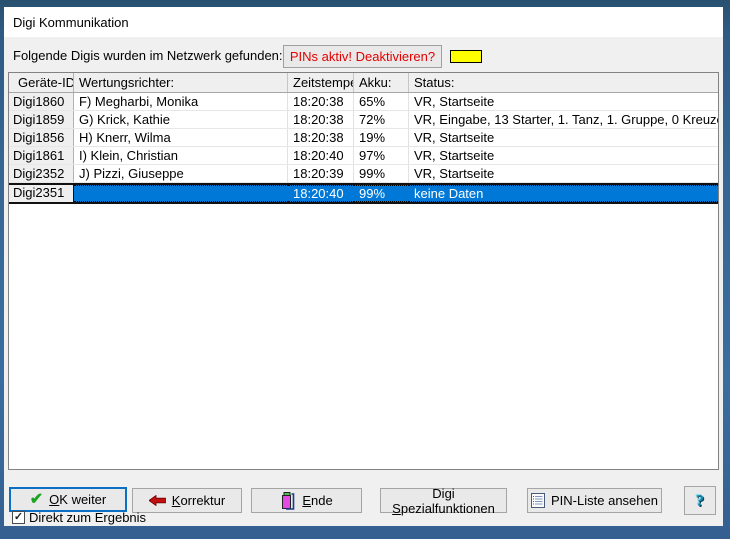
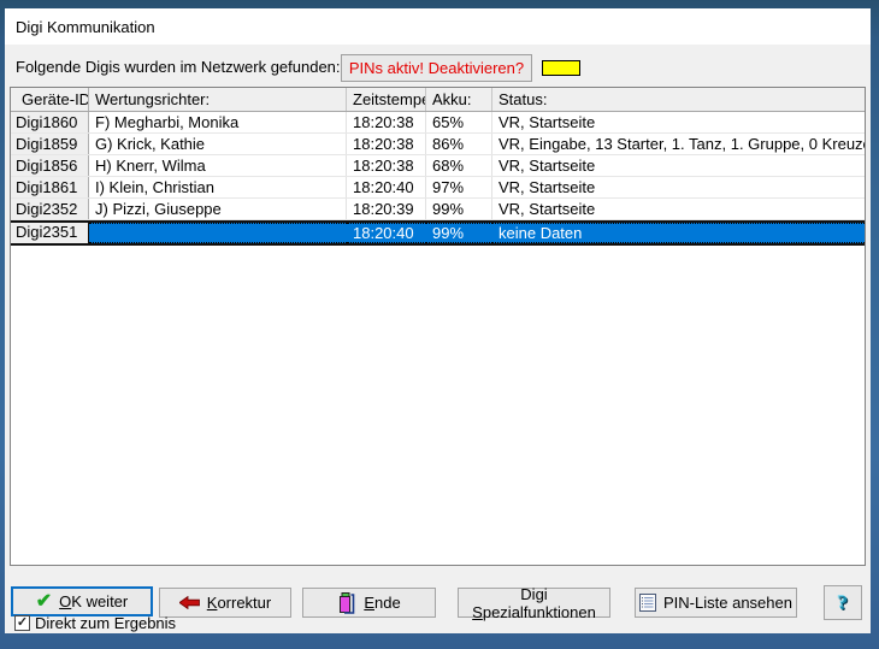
  Digi Kommunikation
  Folgende Digis wurden im Netzwerk gefunden:
  PINs aktiv! Deaktivieren?
  Geräte-ID
  Wertungsrichter:
  Zeitstempe
  Akku:
  Status:
  Digi1860
  F) Megharbi, Monika
  18:20:38
  65%
  VR, Startseite
  Digi1859
  G) Krick, Kathie
  18:20:38
- 72%
+ 86%
  VR, Eingabe, 13 Starter, 1. Tanz, 1. Gruppe, 0 Kreuz
  Digi1856
  H) Knerr, Wilma
  18:20:38
- 19%
+ 68%
  VR, Startseite
  Digi1861
  I) Klein, Christian
  18:20:40
  97%
  VR, Startseite
  Digi2352
  J) Pizzi, Giuseppe
  18:20:39
  99%
  VR, Startseite
  Digi2351
  18:20:40
  99%
  keine Daten
  ✔
  OK weiter
  Korrektur
  Ende
  Digi Spezialfunktionen
  PIN-Liste ansehen
  ?
  ✓
  Direkt zum Ergebnis
